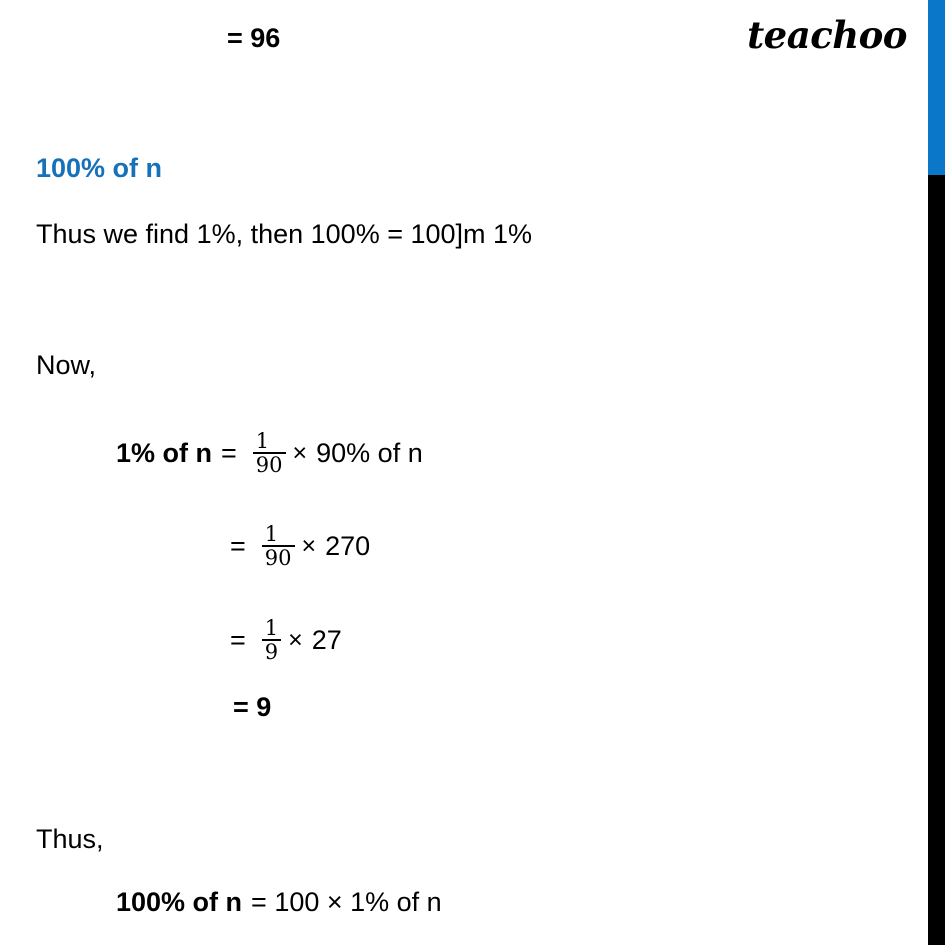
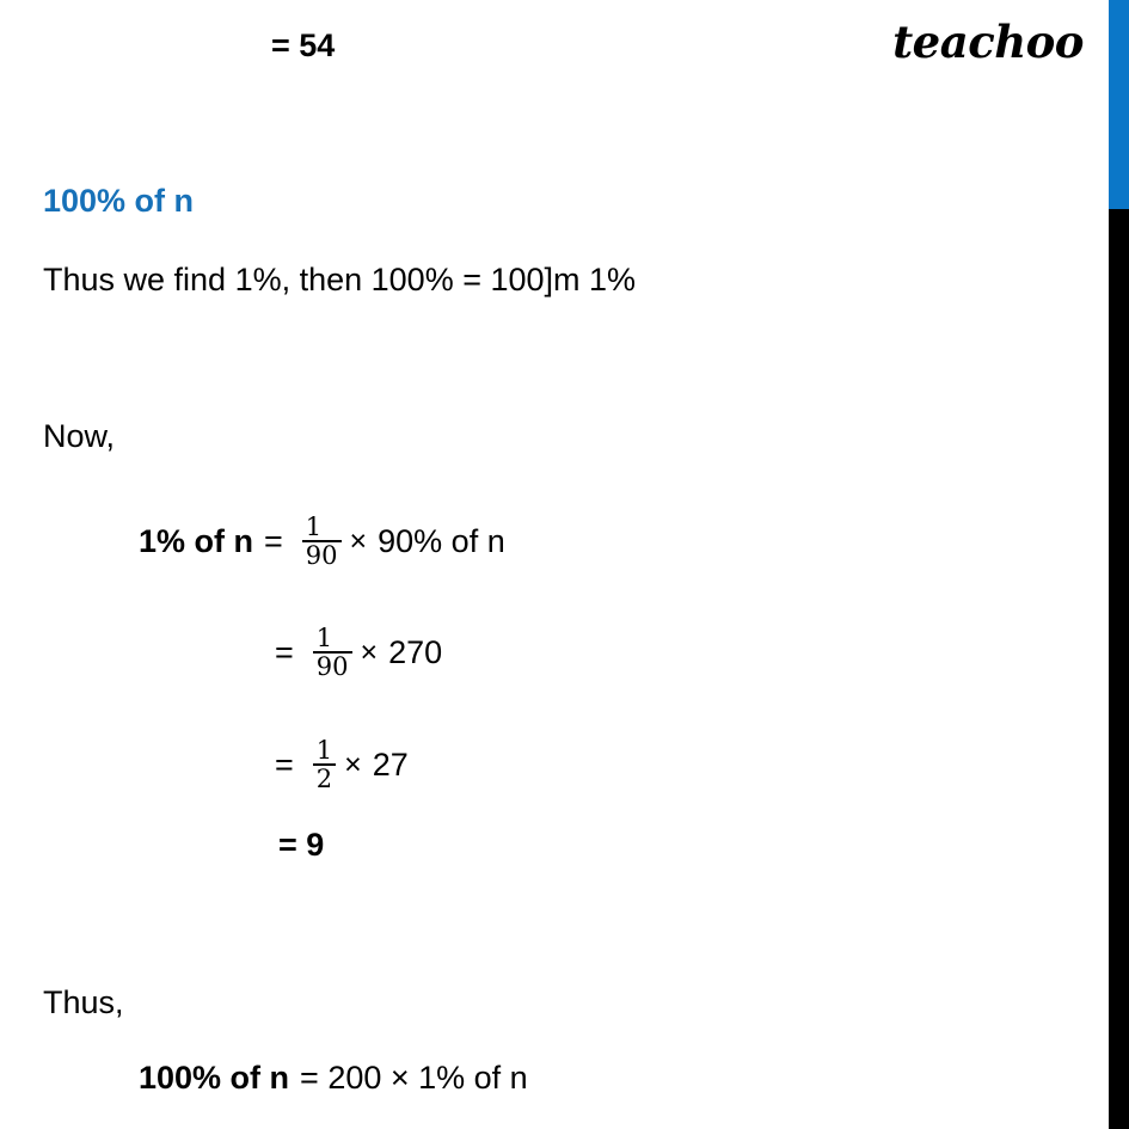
  teachoo
- = 96
+ = 54
  100% of n
  Thus we find 1%, then 100% = 100]m 1%
  Now,
  1% of n
  =
  1 90
  ×
  90% of n
  =
  1 90
  ×
  270
  =
- 1 9
+ 1 2
  ×
  27
  = 9
  Thus,
  100% of n
- = 100 × 1% of n
+ = 200 × 1% of n
